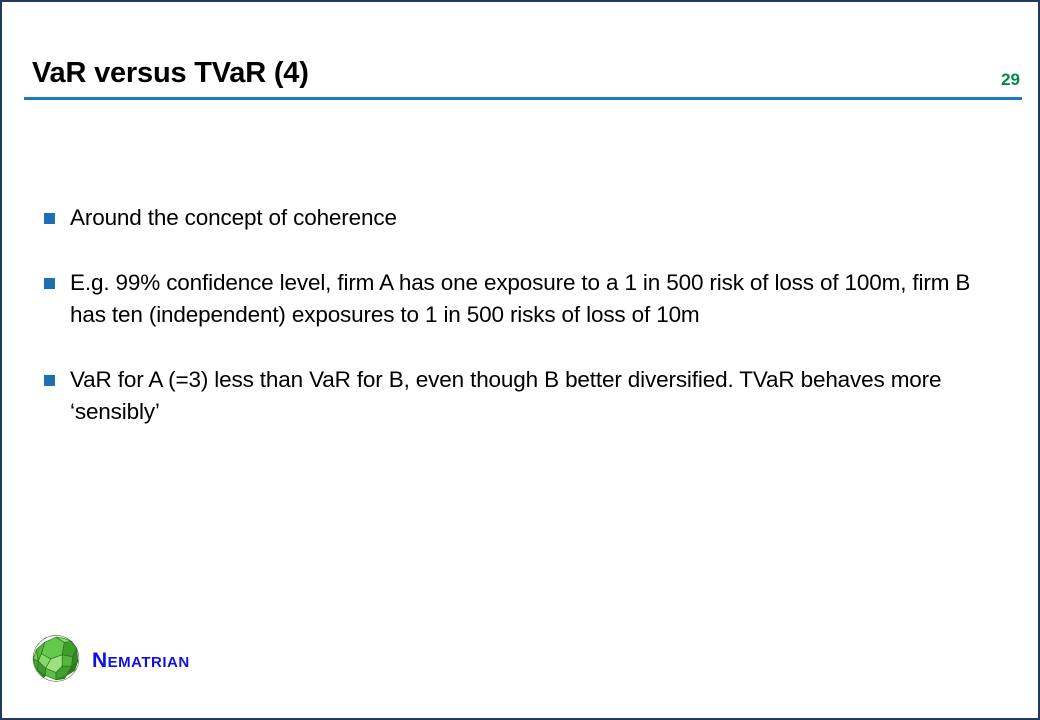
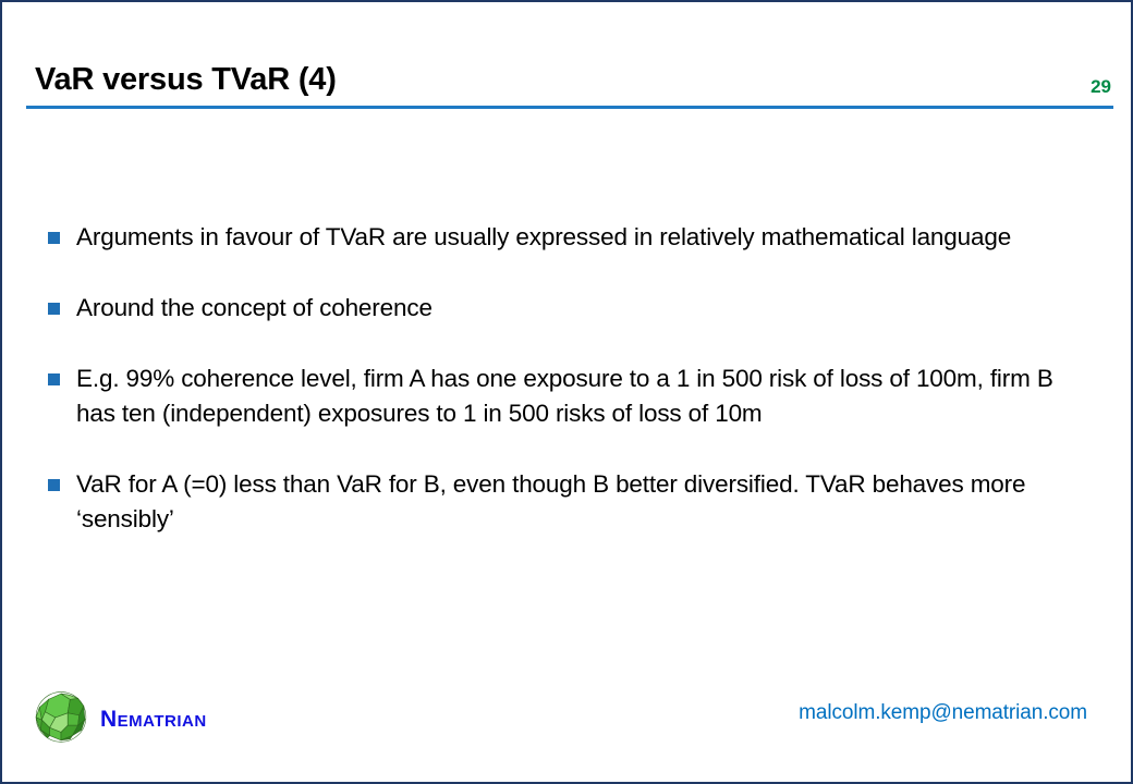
  VaR versus TVaR (4)
  29
+ Arguments in favour of TVaR are usually expressed in relatively mathematical language
  Around the concept of coherence
- E.g. 99% confidence level, firm A has one exposure to a 1 in 500 risk of loss of 100m, firm B has ten (independent) exposures to 1 in 500 risks of loss of 10m
+ E.g. 99% coherence level, firm A has one exposure to a 1 in 500 risk of loss of 100m, firm B has ten (independent) exposures to 1 in 500 risks of loss of 10m
- VaR for A (=3) less than VaR for B, even though B better diversified. TVaR behaves more ‘sensibly’
+ VaR for A (=0) less than VaR for B, even though B better diversified. TVaR behaves more ‘sensibly’
  Nematrian
+ malcolm.kemp@nematrian.com
